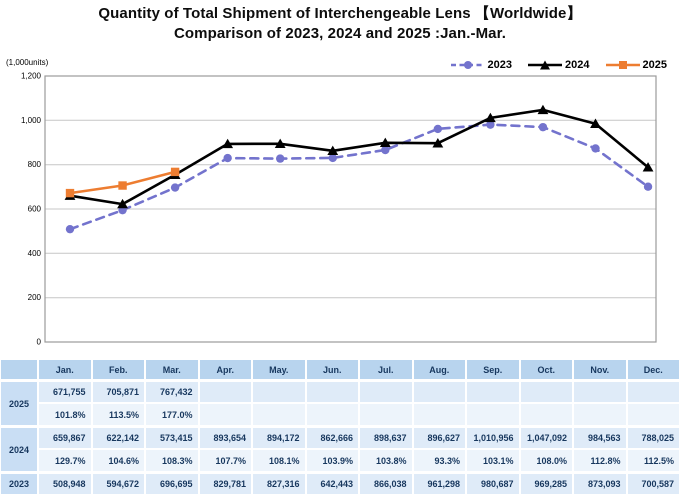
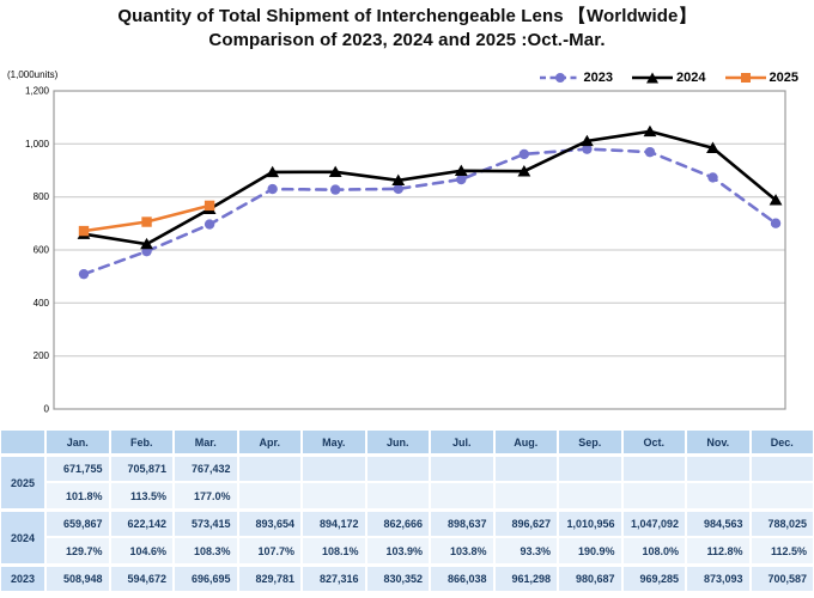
  Quantity of Total Shipment of Interchengeable Lens 【Worldwide】
- Comparison of 2023, 2024 and 2025 :Jan.-Mar.
+ Comparison of 2023, 2024 and 2025 :Oct.-Mar.
  (1,000units)
  2023
  2024
  2025
  0
  200
  400
  600
  800
  1,000
  1,200
  	Jan.	Feb.	Mar.	Apr.	May.	Jun.	Jul.	Aug.	Sep.	Oct.	Nov.	Dec.
  2025	671,755	705,871	767,432
  101.8%	113.5%	177.0%
  2024	659,867	622,142	573,415	893,654	894,172	862,666	898,637	896,627	1,010,956	1,047,092	984,563	788,025
- 129.7%	104.6%	108.3%	107.7%	108.1%	103.9%	103.8%	93.3%	103.1%	108.0%	112.8%	112.5%
+ 129.7%	104.6%	108.3%	107.7%	108.1%	103.9%	103.8%	93.3%	190.9%	108.0%	112.8%	112.5%
- 2023	508,948	594,672	696,695	829,781	827,316	642,443	866,038	961,298	980,687	969,285	873,093	700,587
+ 2023	508,948	594,672	696,695	829,781	827,316	830,352	866,038	961,298	980,687	969,285	873,093	700,587
